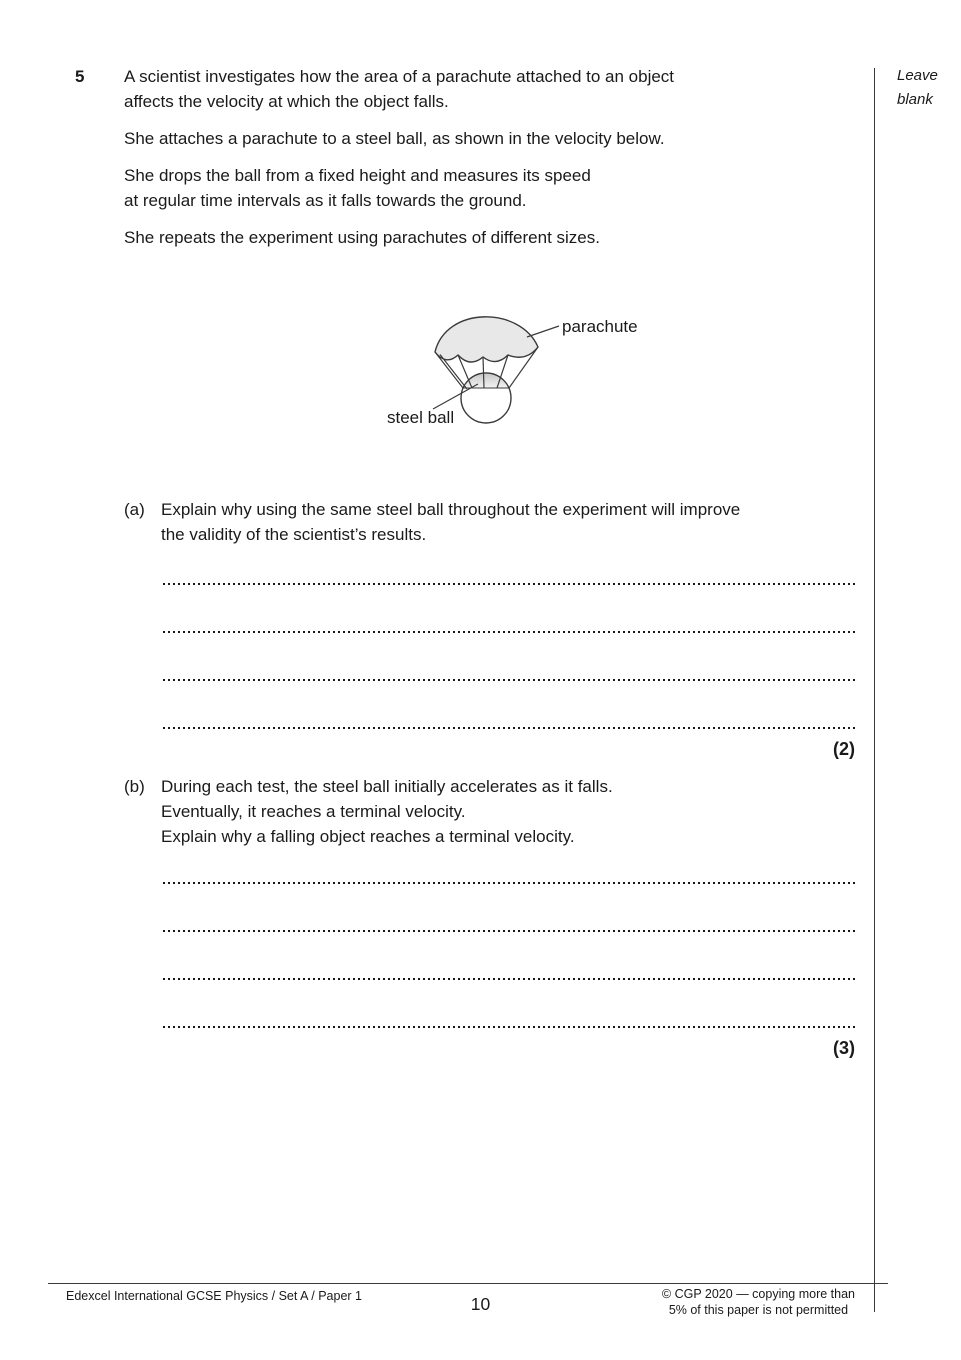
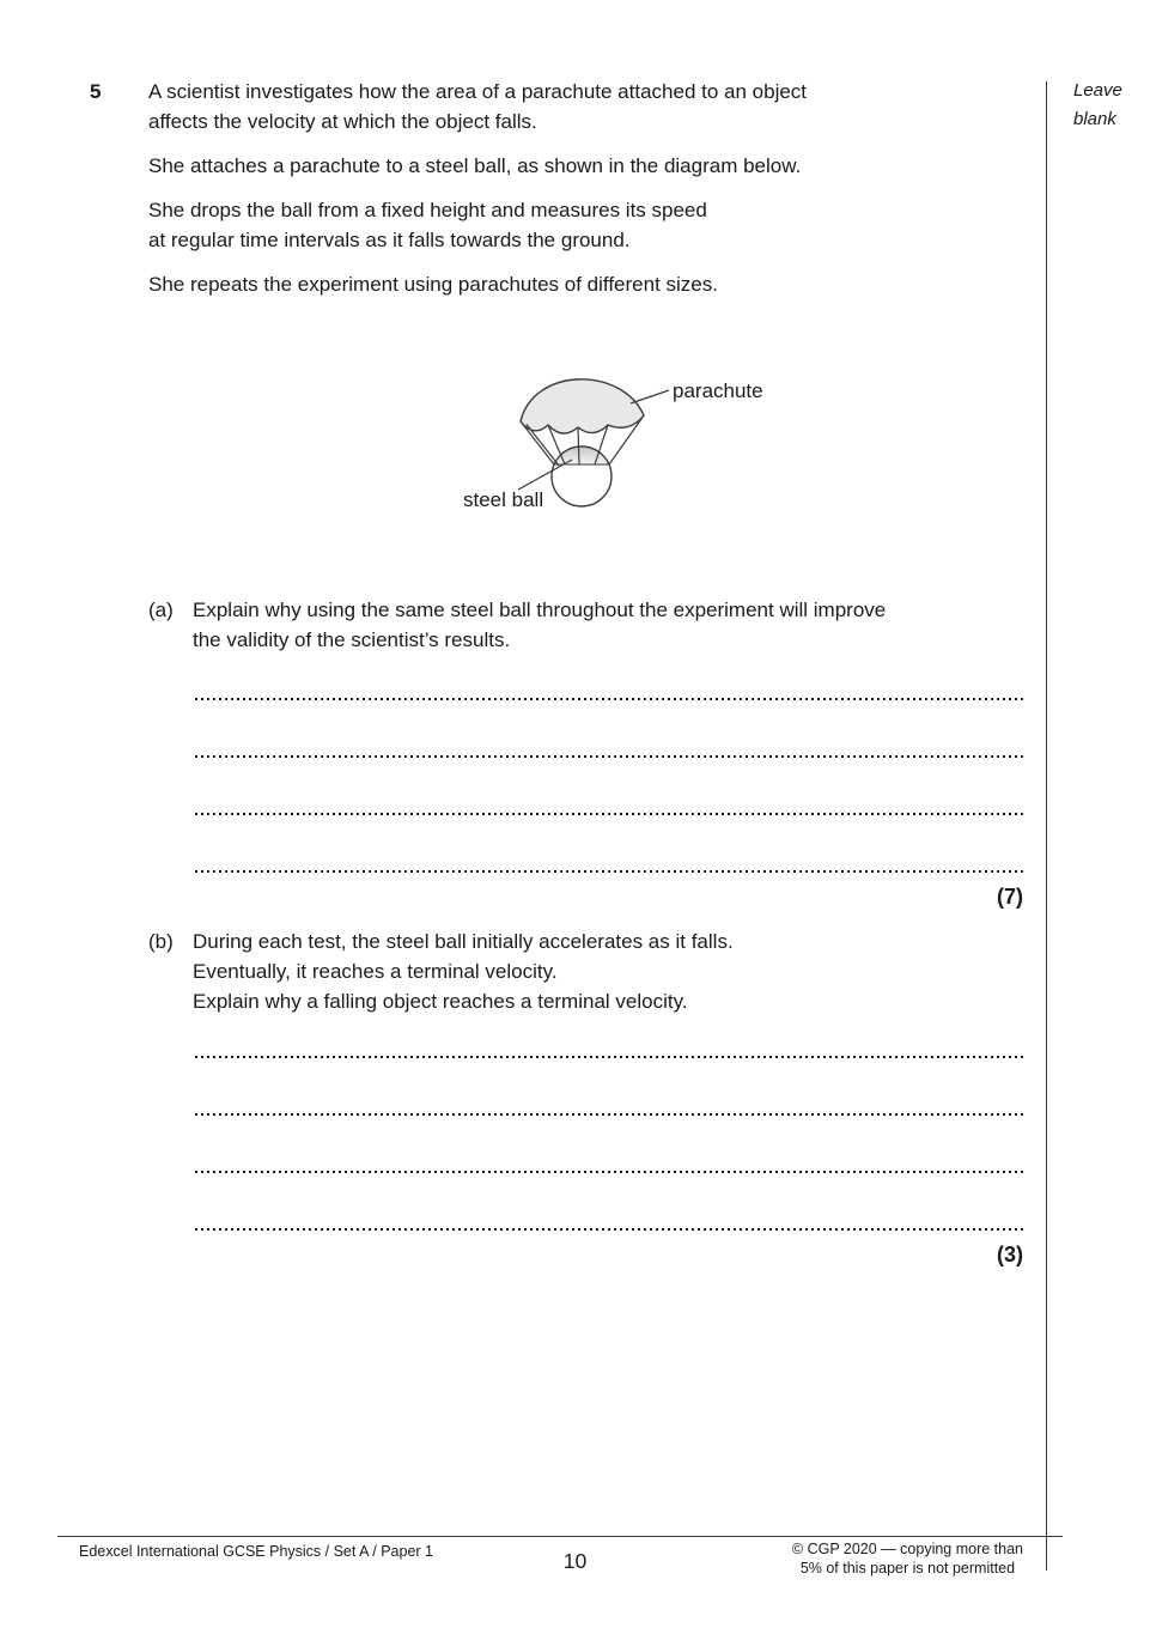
  Leave
  blank
  5
  A scientist investigates how the area of a parachute attached to an object
  affects the velocity at which the object falls.
- She attaches a parachute to a steel ball, as shown in the velocity below.
+ She attaches a parachute to a steel ball, as shown in the diagram below.
  She drops the ball from a fixed height and measures its speed
  at regular time intervals as it falls towards the ground.
  She repeats the experiment using parachutes of different sizes.
  parachute
  steel ball
  (a)
  Explain why using the same steel ball throughout the experiment will improve
  the validity of the scientist’s results.
- (2)
+ (7)
  (b)
  During each test, the steel ball initially accelerates as it falls.
  Eventually, it reaches a terminal velocity.
  Explain why a falling object reaches a terminal velocity.
  (3)
  Edexcel International GCSE Physics / Set A / Paper 1
  10
  © CGP 2020 — copying more than
  5% of this paper is not permitted
